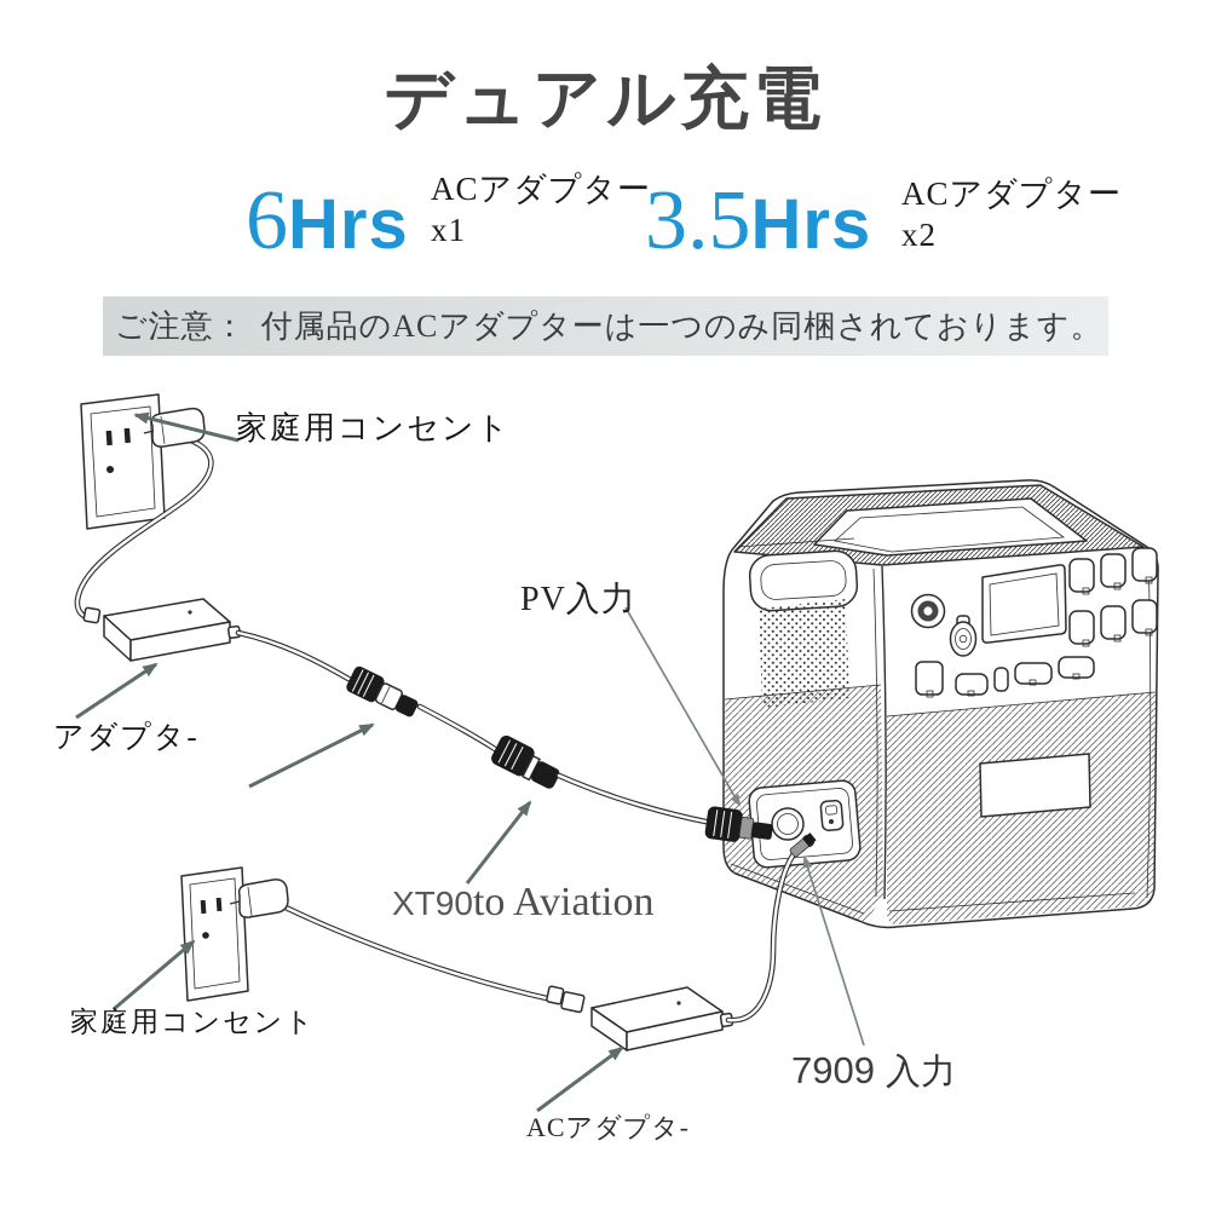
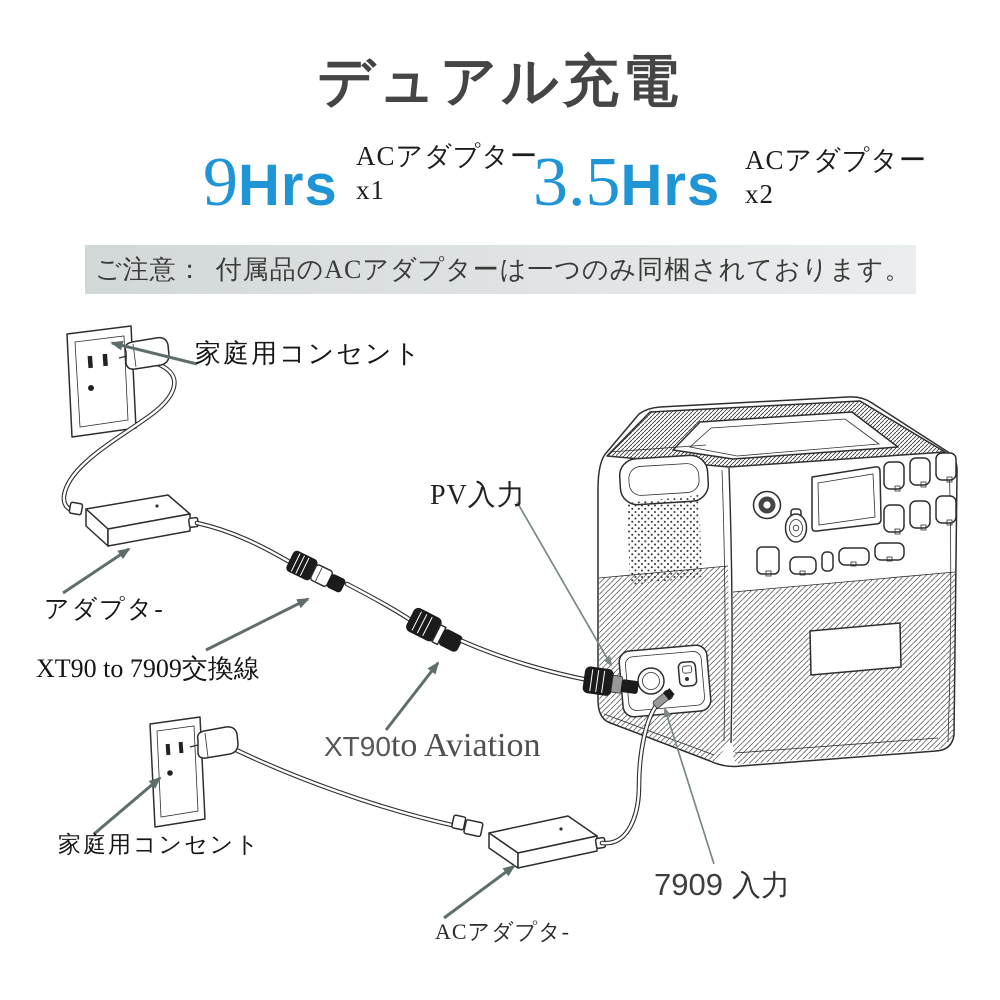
  デュアル充電
- 6
+ 9
  Hrs
  ACアダプター
  x1
  3.5
  Hrs
  ACアダプター
  x2
  ご注意：
  付属品のACアダプターは一つのみ同梱されております。
  家庭用コンセント
  アダプタ-
+ XT90 to 7909交換線
  PV入力
  XT90
  to Aviation
  家庭用コンセント
  ACアダプタ-
  7909
  入力
